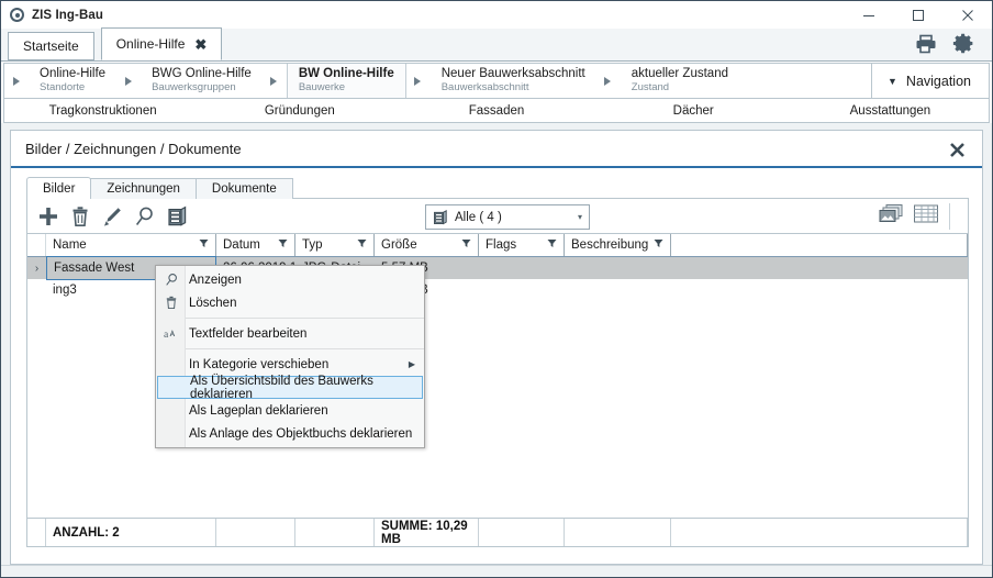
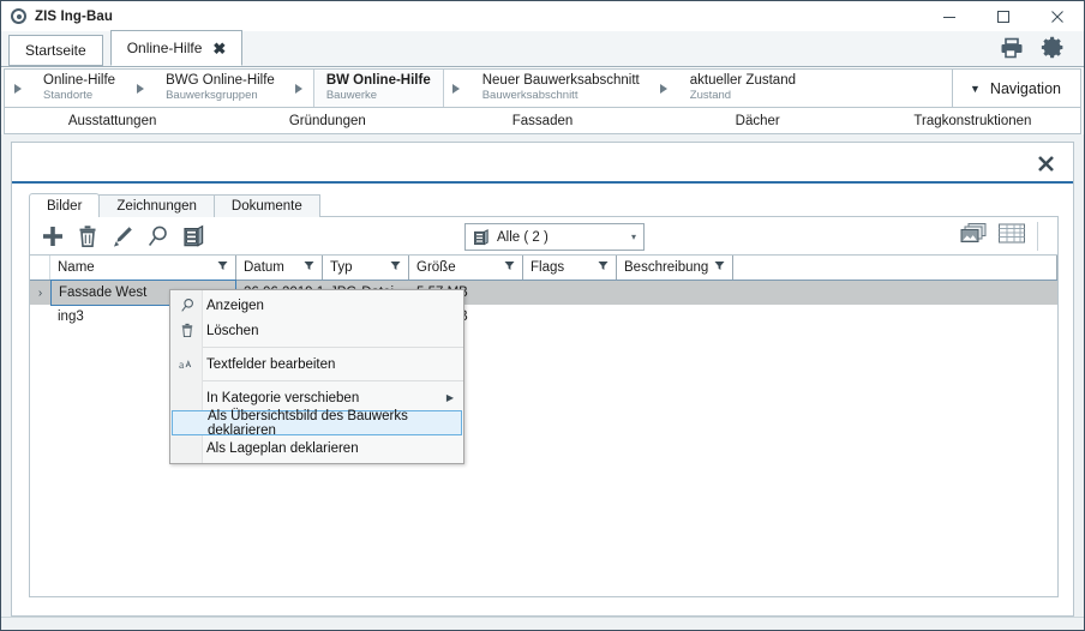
  ZIS Ing-Bau
  Startseite
  Online-Hilfe
  ✖
  Online-Hilfe
  Standorte
  BWG Online-Hilfe
  Bauwerksgruppen
  BW Online-Hilfe
  Bauwerke
  Neuer Bauwerksabschnitt
  Bauwerksabschnitt
  aktueller Zustand
  Zustand
  ▼
  Navigation
- Tragkonstruktionen
+ Ausstattungen
  Gründungen
  Fassaden
  Dächer
- Ausstattungen
+ Tragkonstruktionen
- Bilder / Zeichnungen / Dokumente
  Bilder
  Zeichnungen
  Dokumente
- Alle ( 4 )
+ Alle ( 2 )
  ▾
  Name
  Datum
  Typ
  Größe
  Flags
  Beschreibung
  ›
  Fassade West
  ing3
- ANZAHL: 2
- SUMME: 10,29 MB
  Anzeigen
  Löschen
  a
  Textfelder bearbeiten
  In Kategorie verschieben
  ▶
  Als Übersichtsbild des Bauwerks deklarieren
  Als Lageplan deklarieren
- Als Anlage des Objektbuchs deklarieren
